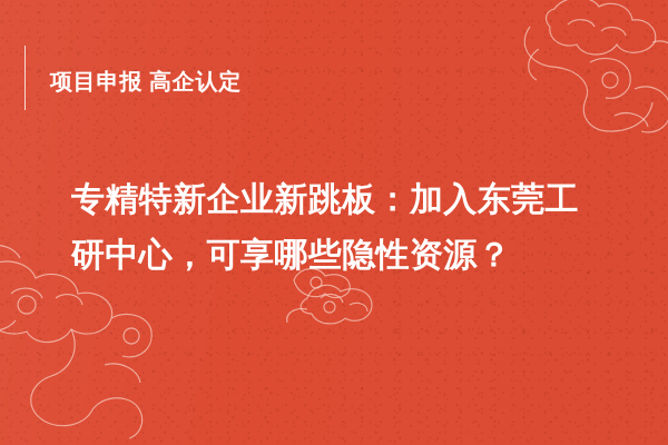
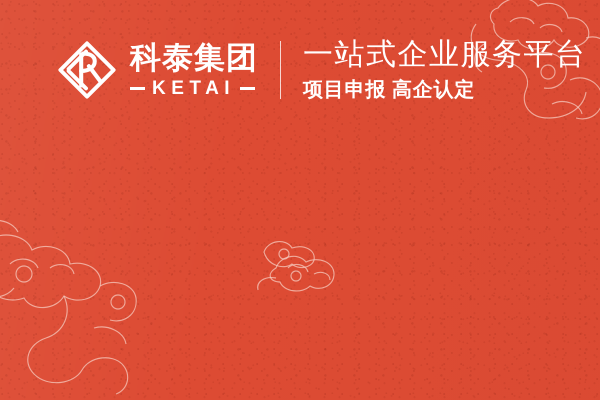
+ 科泰集团
+ KETAI
+ 一站式企业服务平台
  项目申报 高企认定
- 专精特新企业新跳板：加入东莞工研中心，可享哪些隐性资源？
